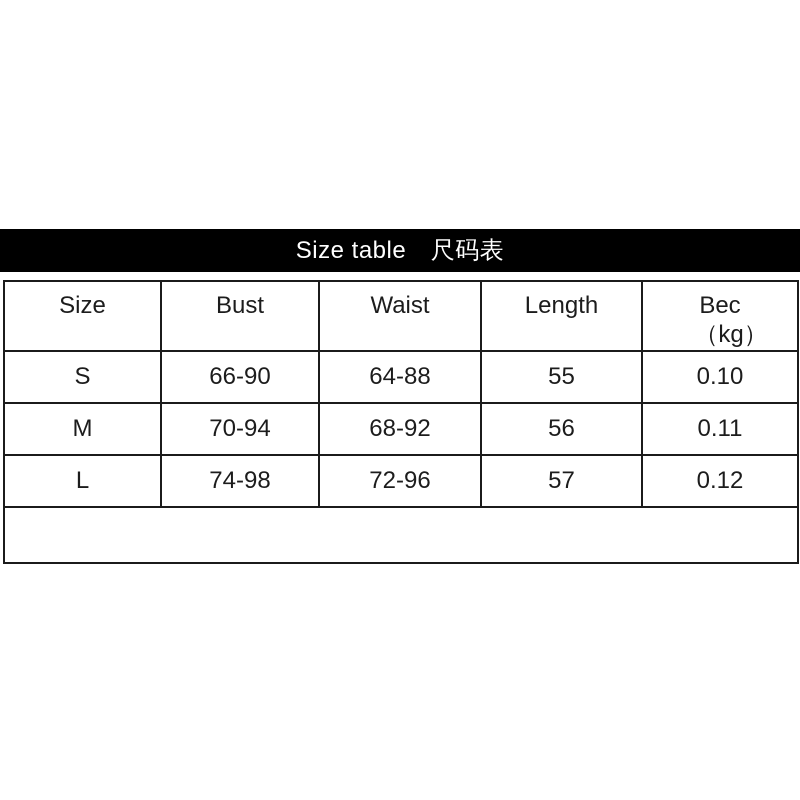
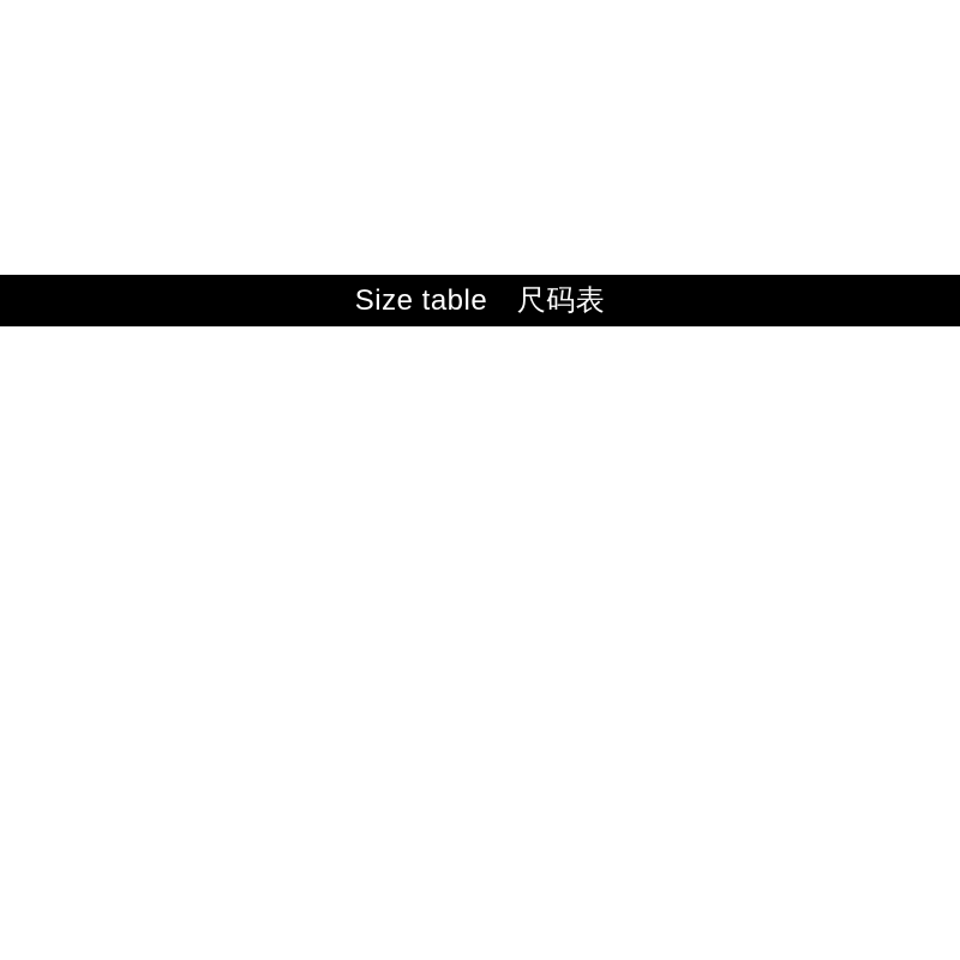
  Size table 尺码表
- Size	Bust	Waist	Length	Bec （kg）
- S	66-90	64-88	55	0.10
- M	70-94	68-92	56	0.11
- L	74-98	72-96	57	0.12
